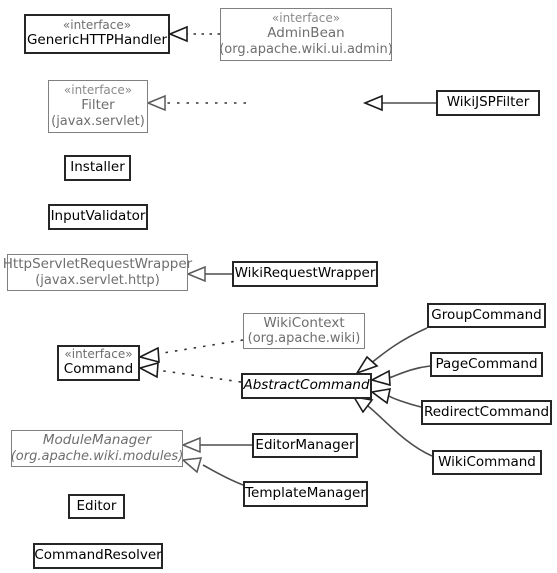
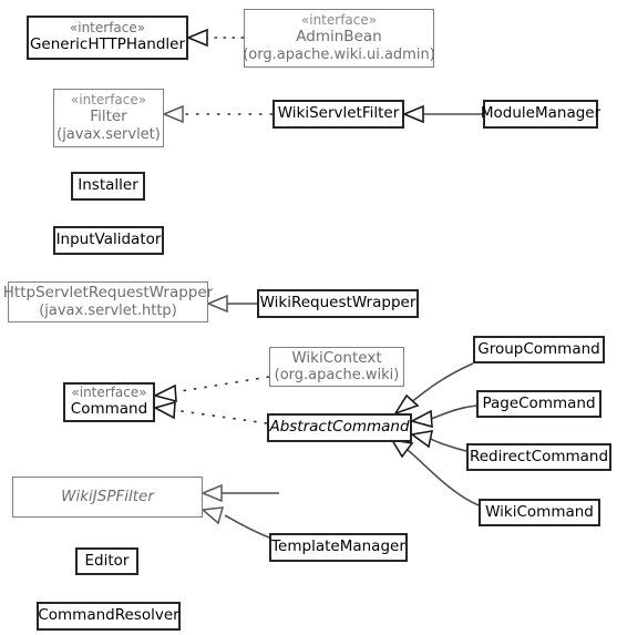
  «interface»
  GenericHTTPHandler
  «interface»
  AdminBean
  (org.apache.wiki.ui.admin)
  «interface»
  Filter
  (javax.servlet)
+ WikiServletFilter
- WikiJSPFilter
+ ModuleManager
  Installer
  InputValidator
  HttpServletRequestWrapper
  (javax.servlet.http)
  WikiRequestWrapper
  WikiContext
  (org.apache.wiki)
  «interface»
  Command
  AbstractCommand
  GroupCommand
  PageCommand
  RedirectCommand
  WikiCommand
- ModuleManager
+ WikiJSPFilter
- (org.apache.wiki.modules)
- EditorManager
  TemplateManager
  Editor
  CommandResolver
